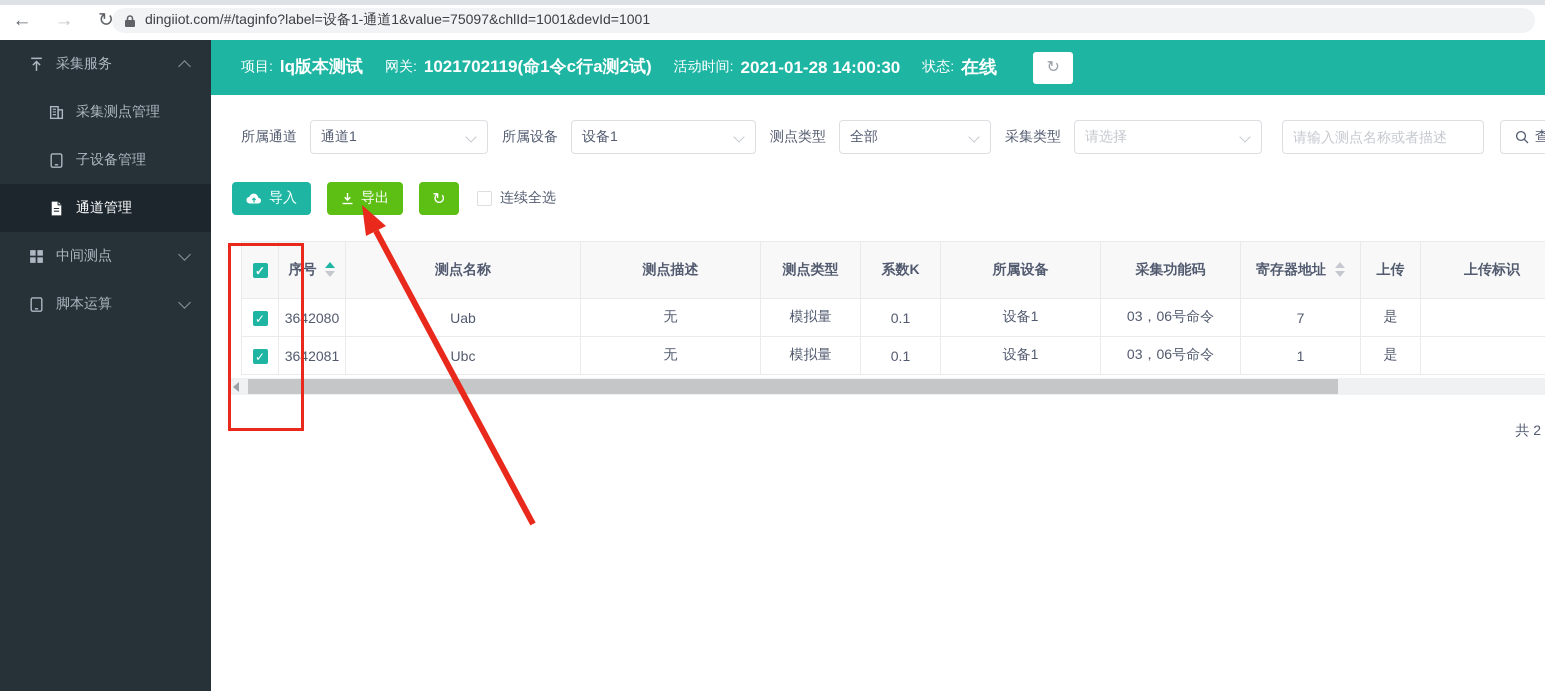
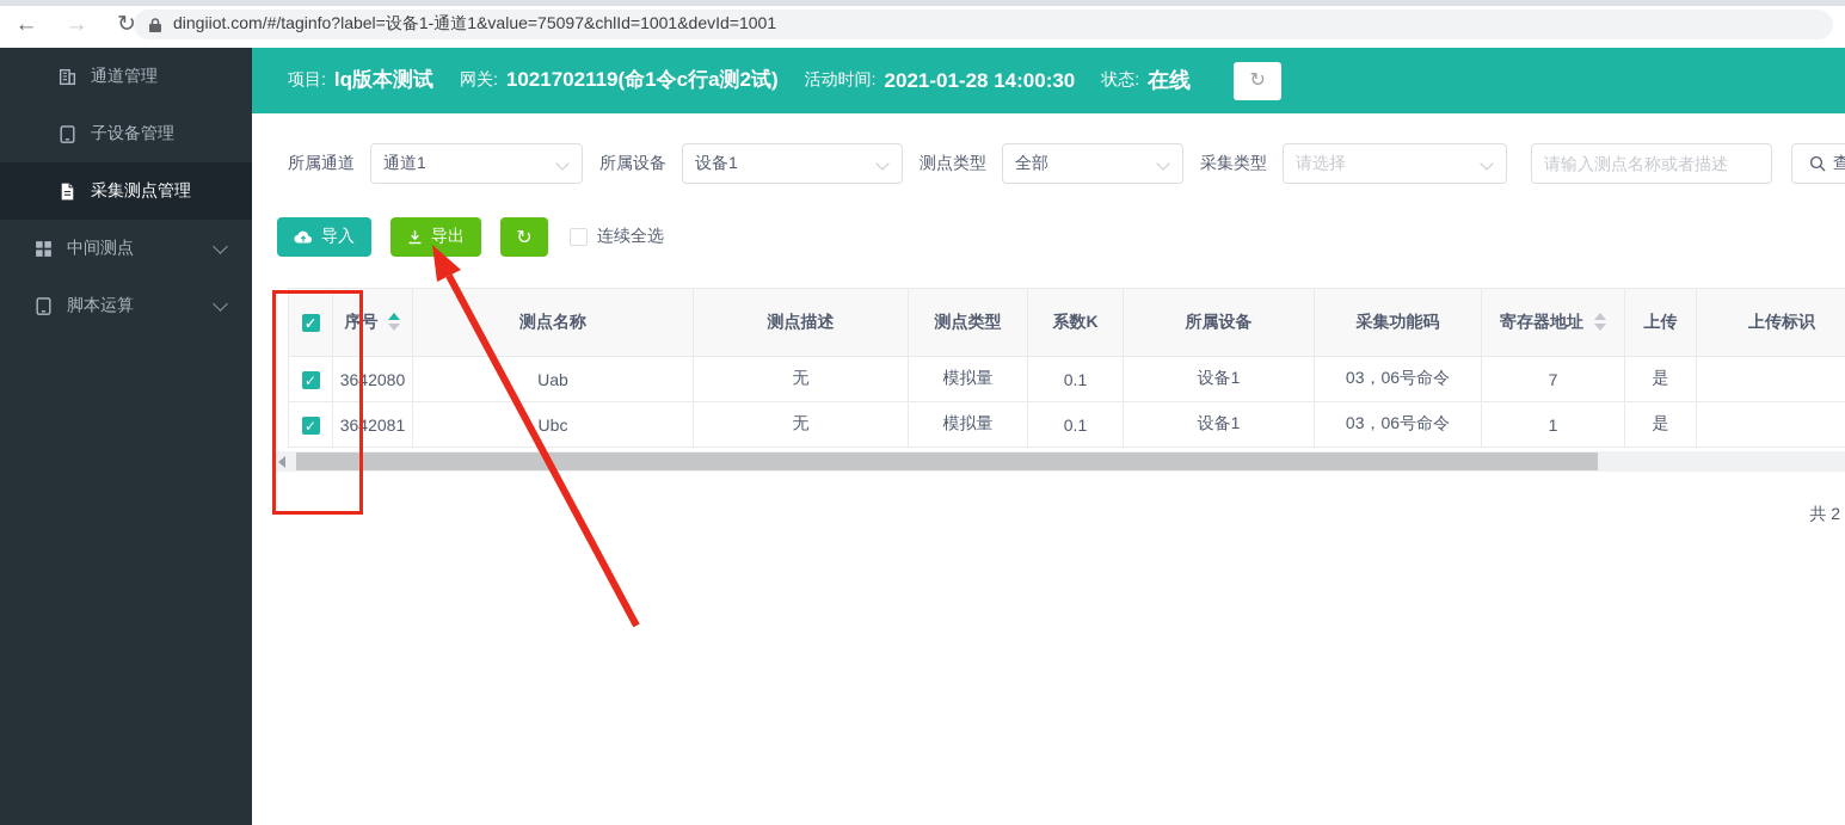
  ←
  →
  ↻
  dingiiot.com/#/taginfo?label=设备1-通道1&value=75097&chlId=1001&devId=1001
- 采集服务
- 采集测点管理
+ 通道管理
  子设备管理
- 通道管理
+ 采集测点管理
  中间测点
  脚本运算
  项目:
  lq版本测试
  网关:
  1021702119(命1令c行a测2试)
  活动时间:
  2021-01-28 14:00:30
  状态:
  在线
  ↻
  所属通道
  通道1
  所属设备
  设备1
  测点类型
  全部
  采集类型
  请选择
  请输入测点名称或者描述
  查
  导入
  导出
  ↻
  连续全选
  ✓	序号	测点名称	测点描述	测点类型	系数K	所属设备	采集功能码	寄存器地址	上传	上传标识
  ✓	3642080	Uab	无	模拟量	0.1	设备1	03，06号命令	7	是
  ✓	3642081	Ubc	无	模拟量	0.1	设备1	03，06号命令	1	是
